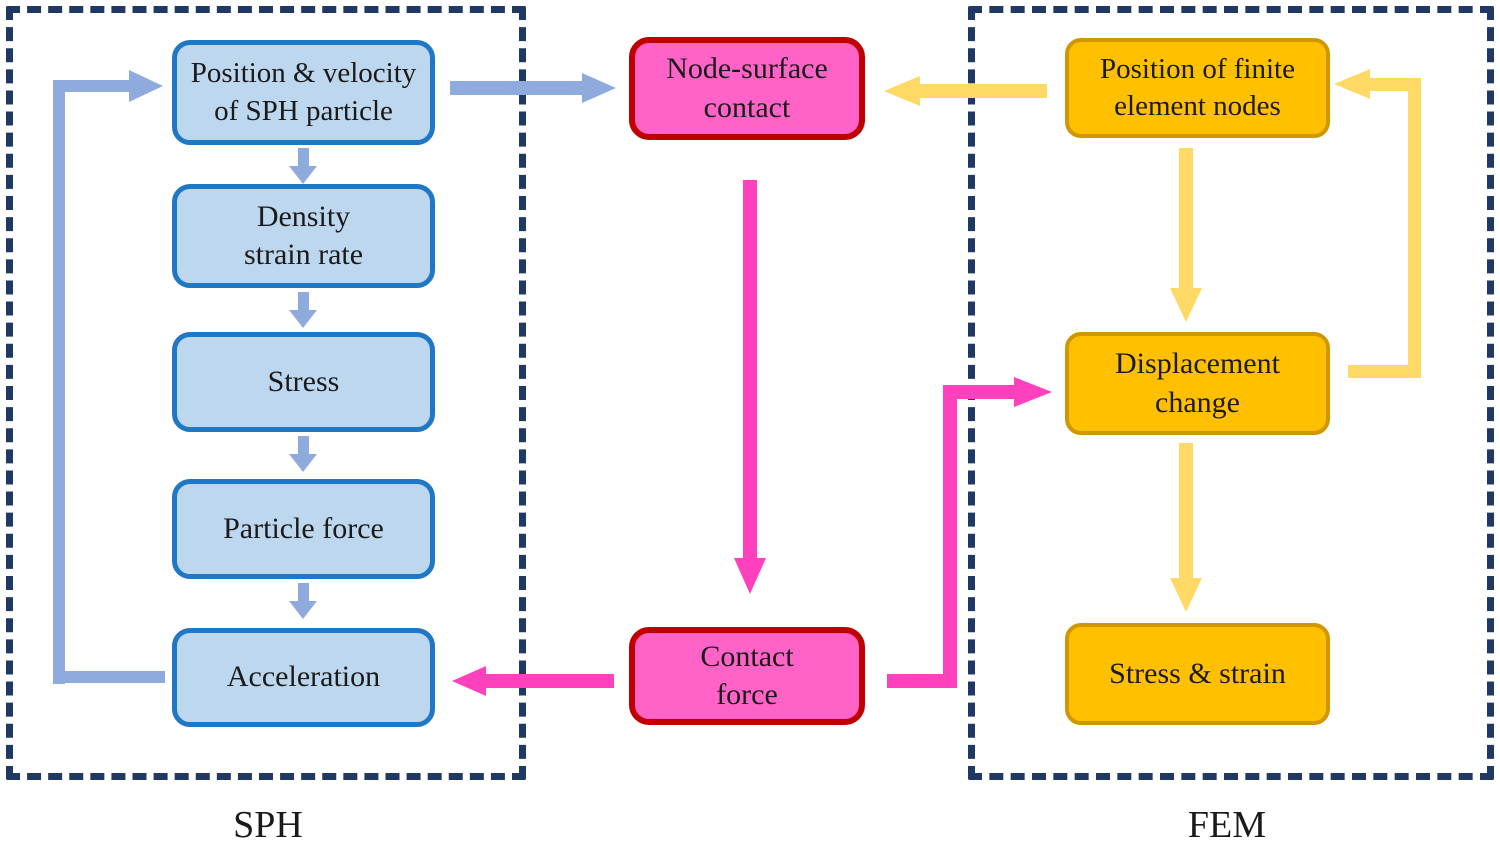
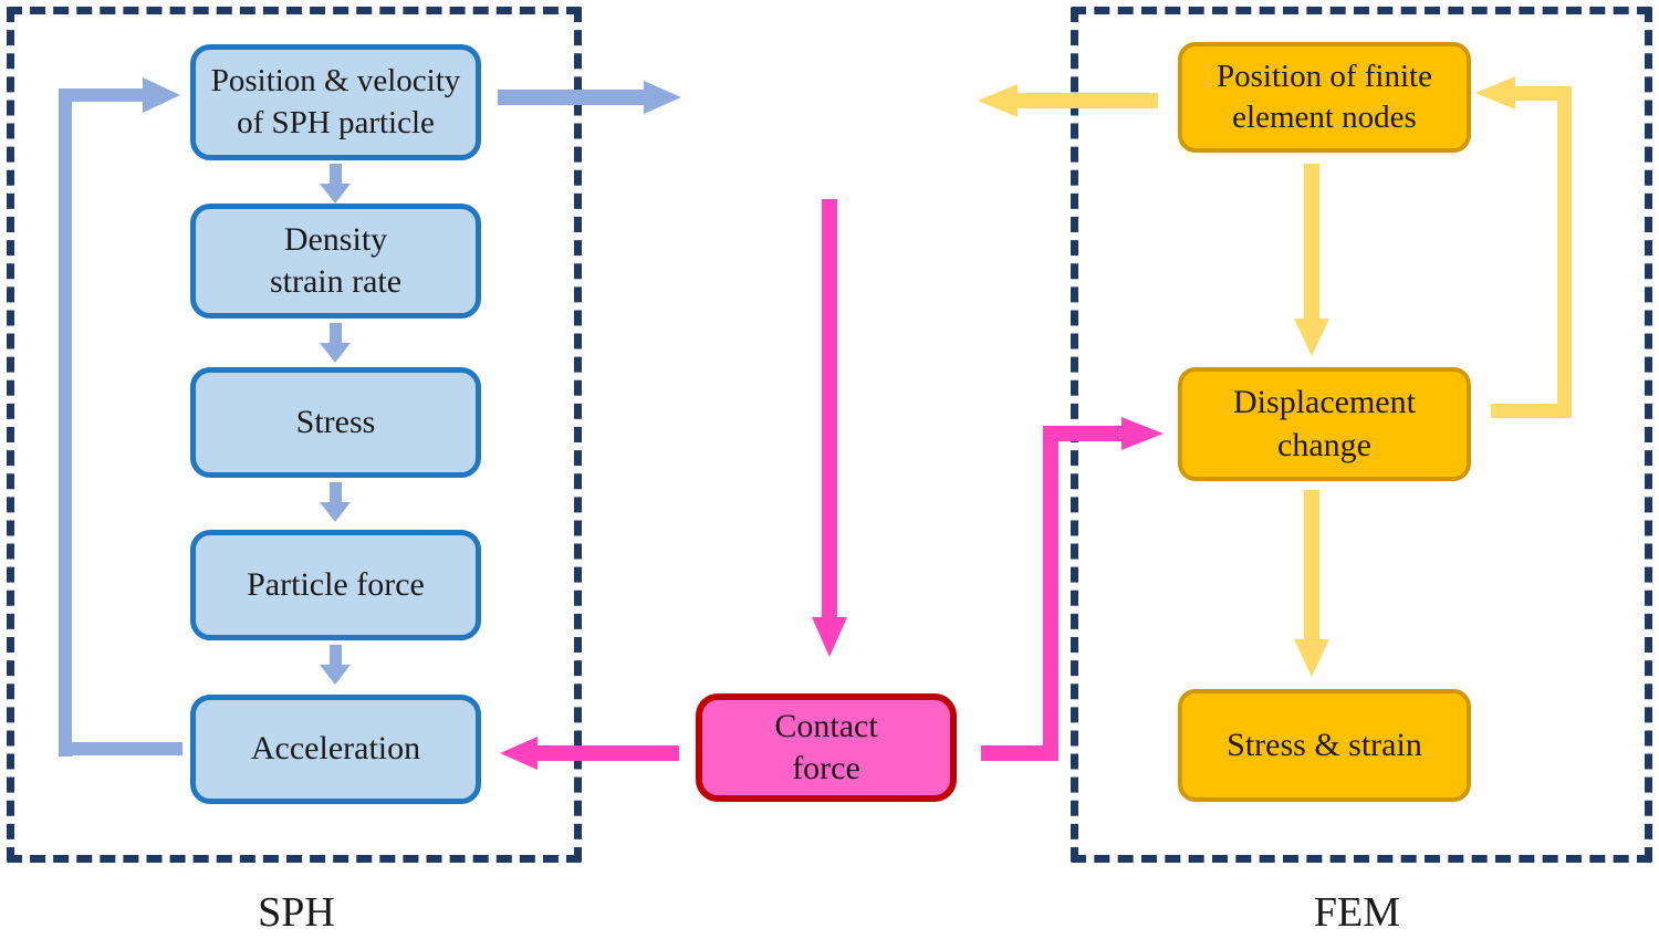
  Position & velocity
  of SPH particle
  Density
  strain rate
  Stress
  Particle force
  Acceleration
- Node-surface
- contact
  Contact
  force
  Position of finite
  element nodes
  Displacement
  change
  Stress & strain
  SPH
  FEM
